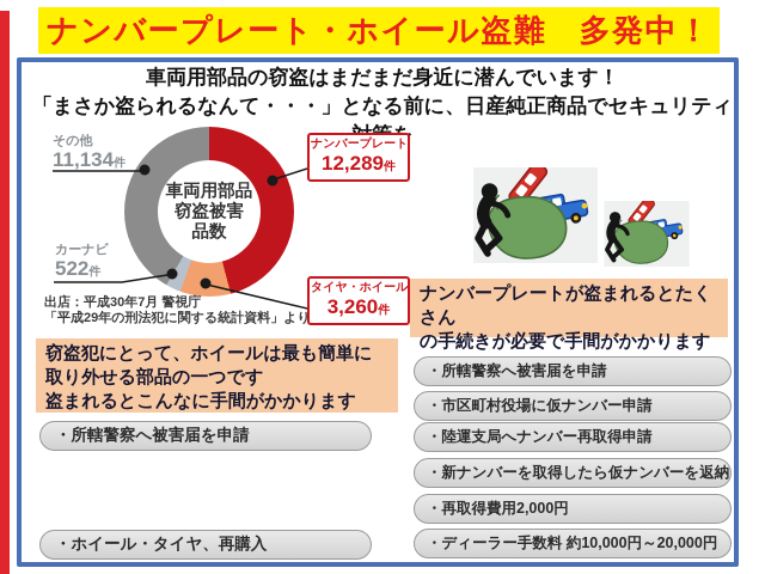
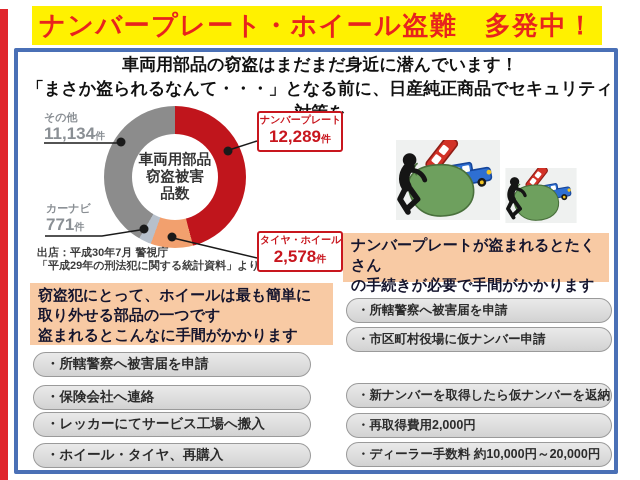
  ナンバープレート・ホイール盗難 多発中！
  車両用部品の窃盗はまだまだ身近に潜んでいます！
  「まさか盗られるなんて・・・」となる前に、日産純正商品でセキュリティ
  車両用部品
  窃盗被害
  品数
  その他
  11,134件
  カーナビ
- 522件
+ 771件
  ナンバープレート
  12,289件
  タイヤ・ホイール
- 3,260件
+ 2,578件
  出店：平成30年7月 警視庁
  「平成29年の刑法犯に関する統計資料」より
  窃盗犯にとって、ホイールは最も簡単に
  取り外せる部品の一つです
  盗まれるとこんなに手間がかかります
  ・所轄警察へ被害届を申請
+ ・保険会社へ連絡
+ ・レッカーにてサービス工場へ搬入
  ・ホイール・タイヤ、再購入
  ナンバープレートが盗まれるとたくさん
  の手続きが必要で手間がかかります
  ・所轄警察へ被害届を申請
  ・市区町村役場に仮ナンバー申請
- ・陸運支局へナンバー再取得申請
  ・新ナンバーを取得したら仮ナンバーを返納
  ・再取得費用2,000円
  ・ディーラー手数料 約10,000円～20,000円
